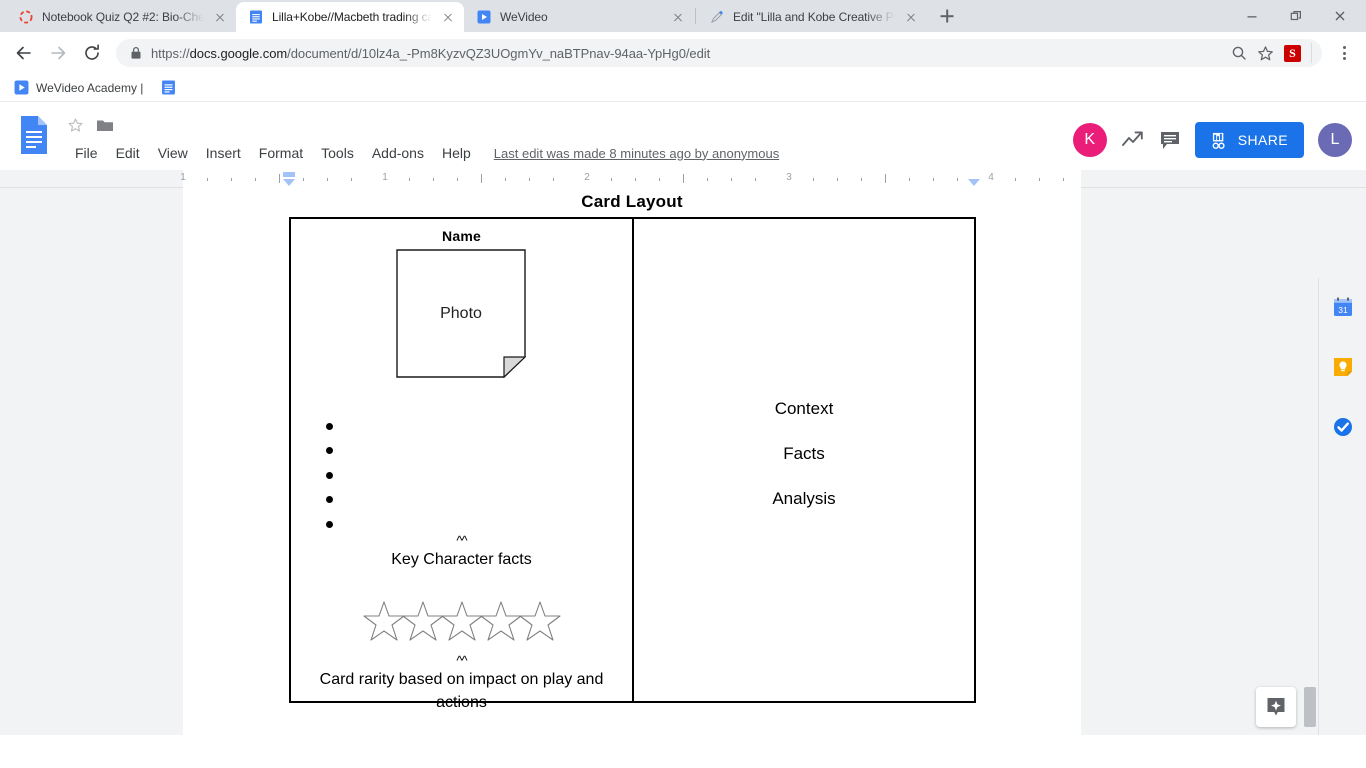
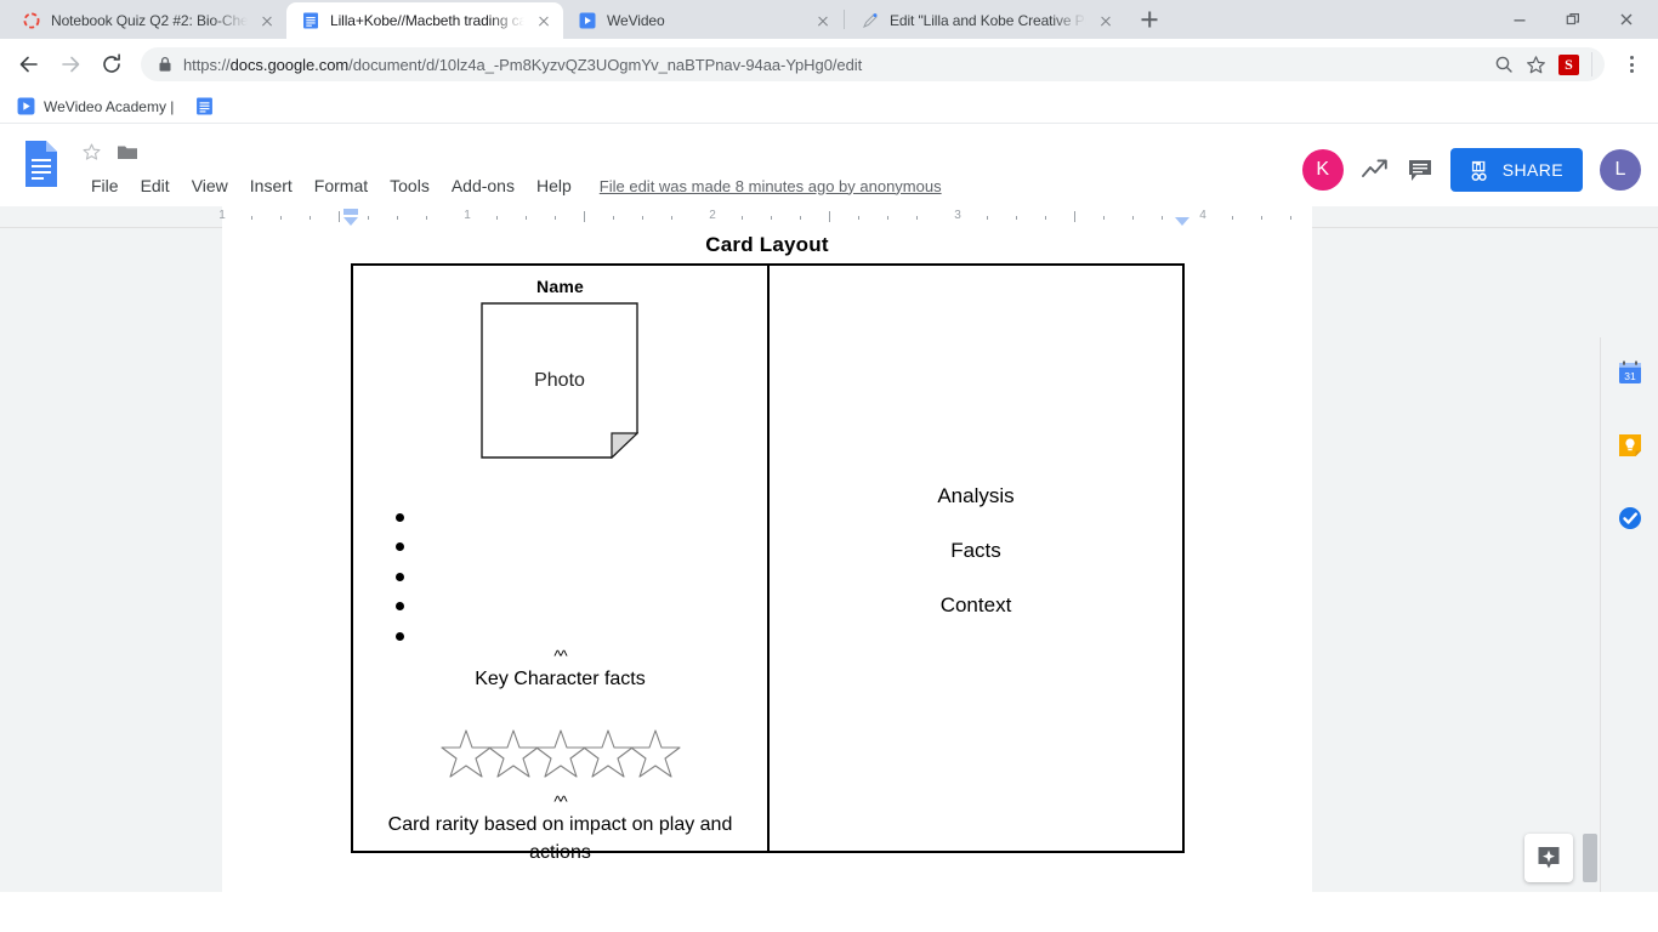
  Notebook Quiz Q2 #2: Bio-Che
  Lilla+Kobe//Macbeth trading ca
  WeVideo
  Edit "Lilla and Kobe Creative P
  https://docs.google.com/document/d/10lz4a_-Pm8KyzvQZ3UOgmYv_naBTPnav-94aa-YpHg0/edit
  S
  WeVideo Academy |
  File
  Edit
  View
  Insert
  Format
  Tools
  Add-ons
  Help
- Last edit was made 8 minutes ago by anonymous
+ File edit was made 8 minutes ago by anonymous
  K
  SHARE
  L
  1
  1
  2
  3
  4
  Card Layout
  Name
  Photo
  ^^
  Key Character facts
  ^^
  Card rarity based on impact on play and actions
- Context
+ Analysis
  Facts
- Analysis
+ Context
  31
